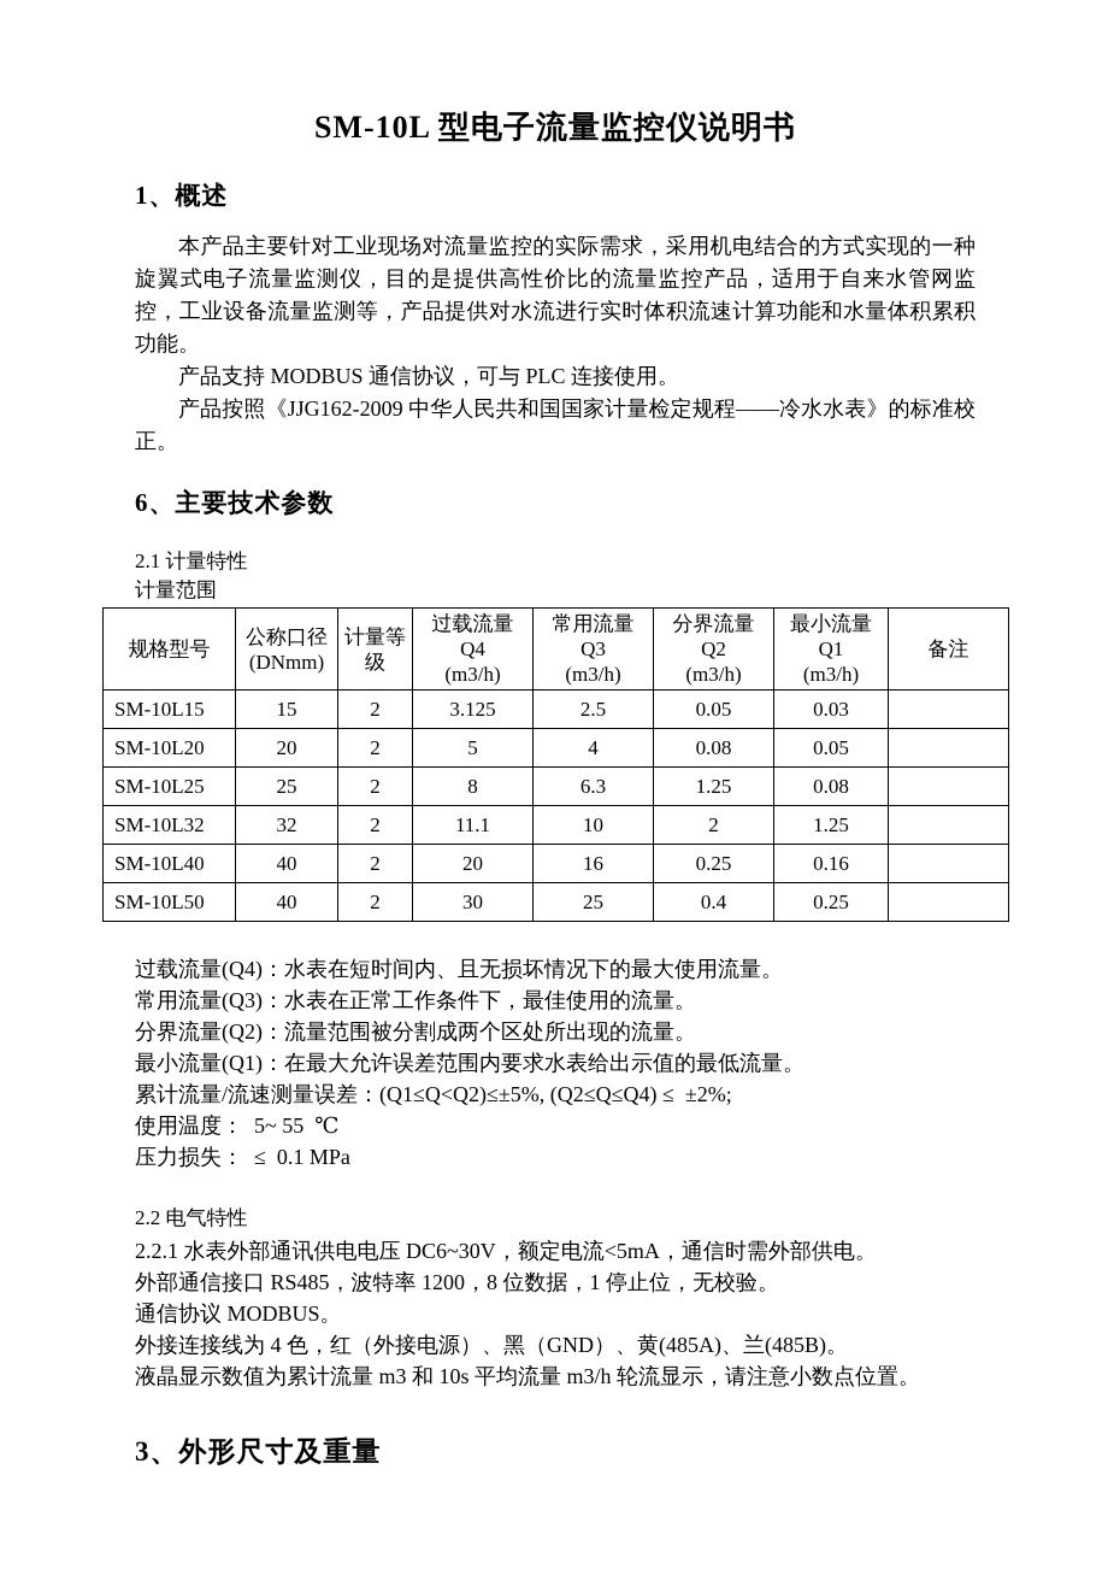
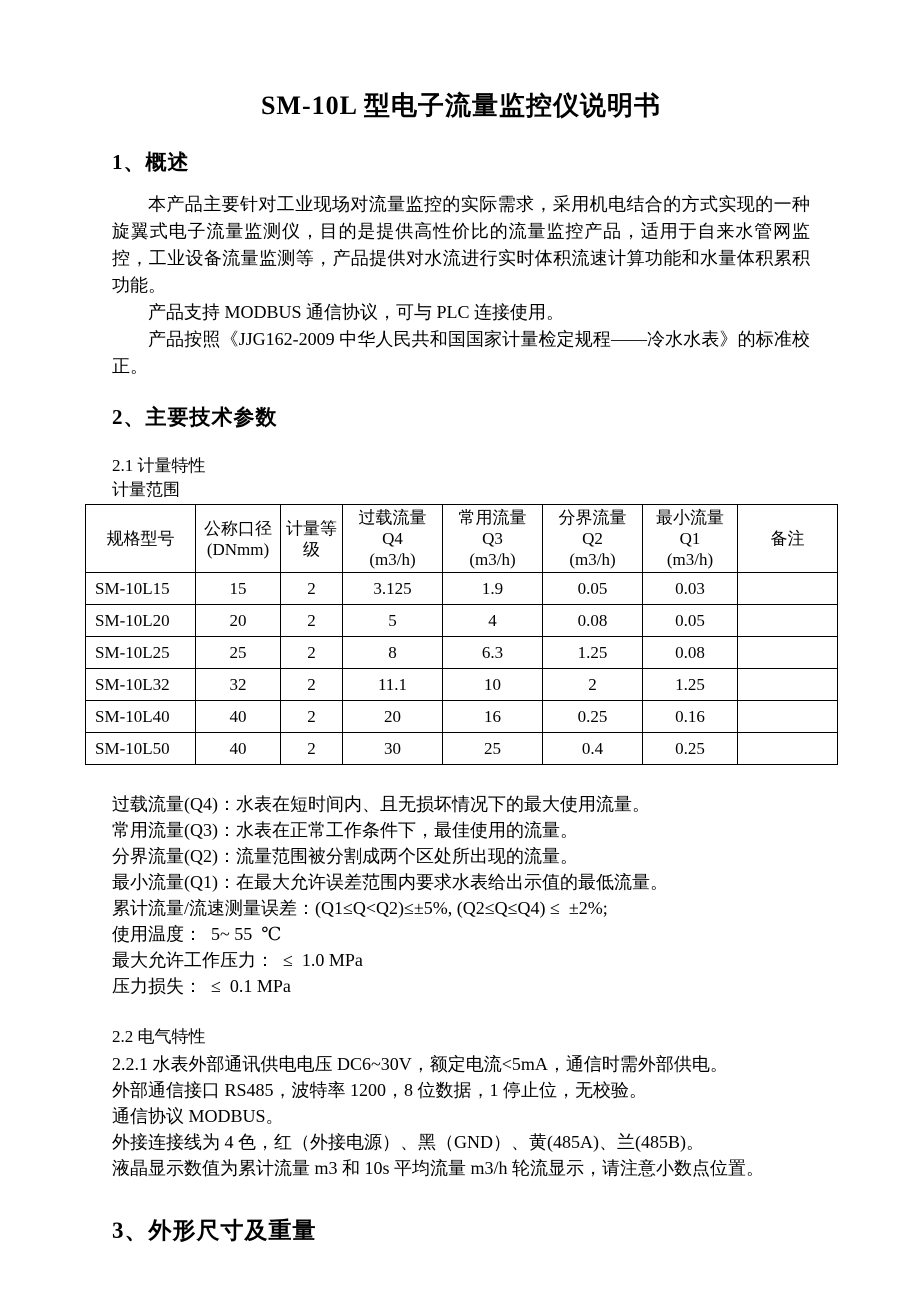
  SM-10L 型电子流量监控仪说明书
  1、概述
  本产品主要针对工业现场对流量监控的实际需求，采用机电结合的方式实现的一种旋翼式电子流量监测仪，目的是提供高性价比的流量监控产品，适用于自来水管网监控，工业设备流量监测等，产品提供对水流进行实时体积流速计算功能和水量体积累积功能。
  产品支持 MODBUS 通信协议，可与 PLC 连接使用。
  产品按照《JJG162-2009 中华人民共和国国家计量检定规程——冷水水表》的标准校正。
- 6、主要技术参数
+ 2、主要技术参数
  2.1 计量特性
  计量范围
  规格型号	公称口径 (DNmm)	计量等 级	过载流量 Q4 (m3/h)	常用流量 Q3 (m3/h)	分界流量 Q2 (m3/h)	最小流量 Q1 (m3/h)	备注
- SM-10L15	15	2	3.125	2.5	0.05	0.03
+ SM-10L15	15	2	3.125	1.9	0.05	0.03
  SM-10L20	20	2	5	4	0.08	0.05
  SM-10L25	25	2	8	6.3	1.25	0.08
  SM-10L32	32	2	11.1	10	2	1.25
  SM-10L40	40	2	20	16	0.25	0.16
  SM-10L50	40	2	30	25	0.4	0.25
  过载流量(Q4)：水表在短时间内、且无损坏情况下的最大使用流量。
  常用流量(Q3)：水表在正常工作条件下，最佳使用的流量。
  分界流量(Q2)：流量范围被分割成两个区处所出现的流量。
  最小流量(Q1)：在最大允许误差范围内要求水表给出示值的最低流量。
  累计流量/流速测量误差：(Q1≤Q<Q2)≤±5%, (Q2≤Q≤Q4) ≤ ±2%;
  使用温度： 5~ 55 ℃
+ 最大允许工作压力： ≤ 1.0 MPa
  压力损失： ≤ 0.1 MPa
  2.2 电气特性
  2.2.1 水表外部通讯供电电压 DC6~30V，额定电流<5mA，通信时需外部供电。
  外部通信接口 RS485，波特率 1200，8 位数据，1 停止位，无校验。
  通信协议 MODBUS。
  外接连接线为 4 色，红（外接电源）、黑（GND）、黄(485A)、兰(485B)。
  液晶显示数值为累计流量 m3 和 10s 平均流量 m3/h 轮流显示，请注意小数点位置。
  3、外形尺寸及重量
